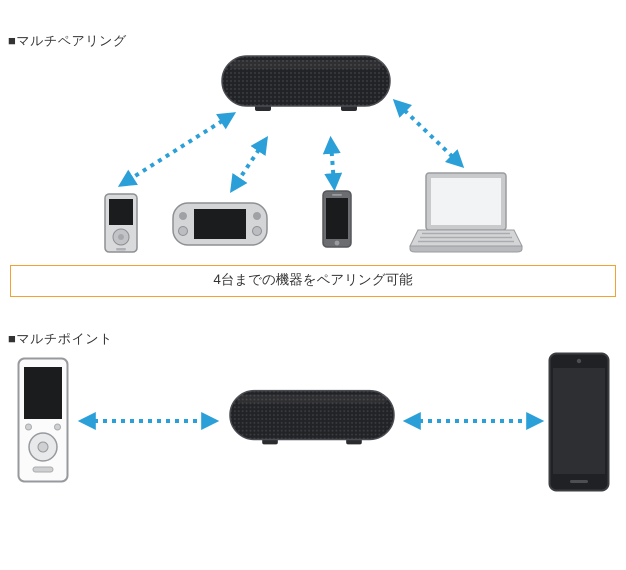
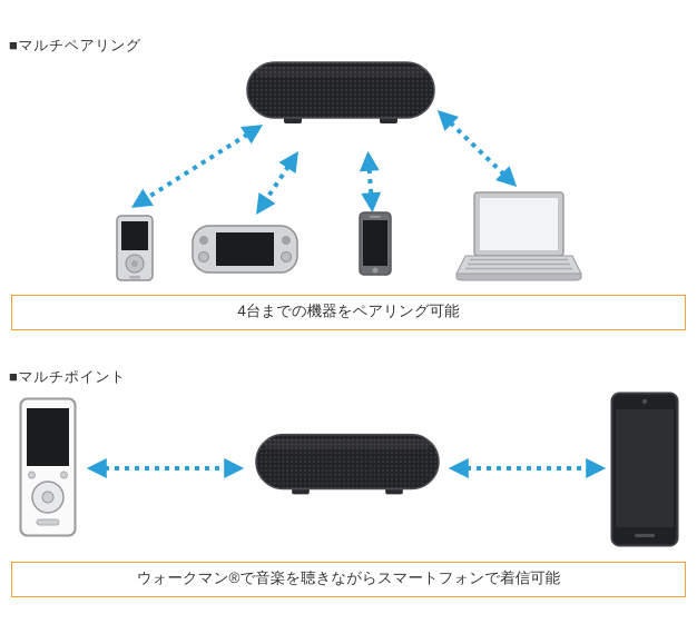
  ■マルチペアリング
  4台までの機器をペアリング可能
  ■マルチポイント
+ ウォークマン®で音楽を聴きながらスマートフォンで着信可能
